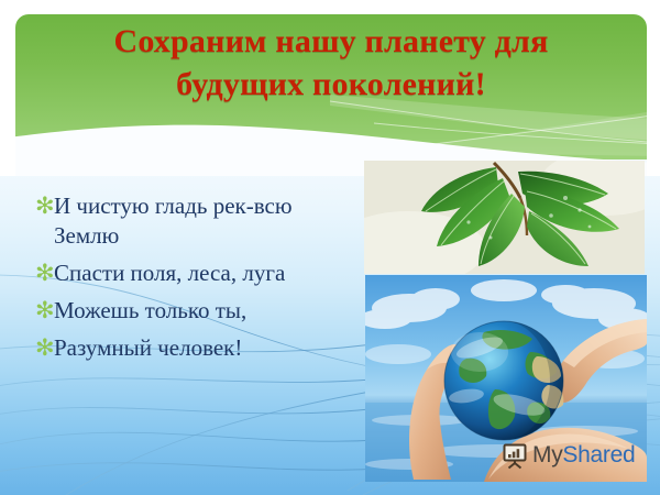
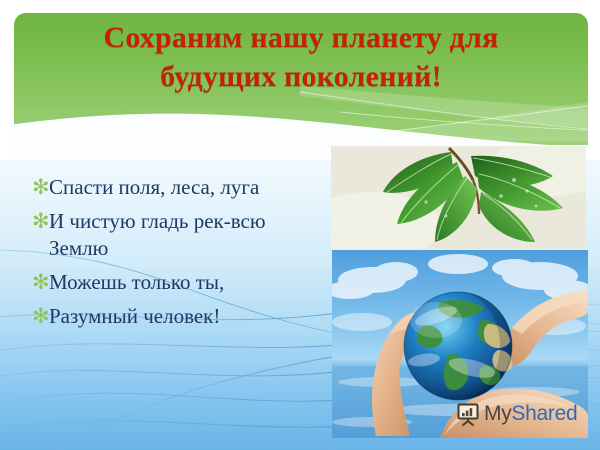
  Сохраним нашу планету для
  будущих поколений!
  ✻
- И чистую гладь рек-всю Землю
+ Спасти поля, леса, луга
  ✻
- Спасти поля, леса, луга
+ И чистую гладь рек-всю Землю
  ✻
  Можешь только ты,
  ✻
  Разумный человек!
  MyShared
